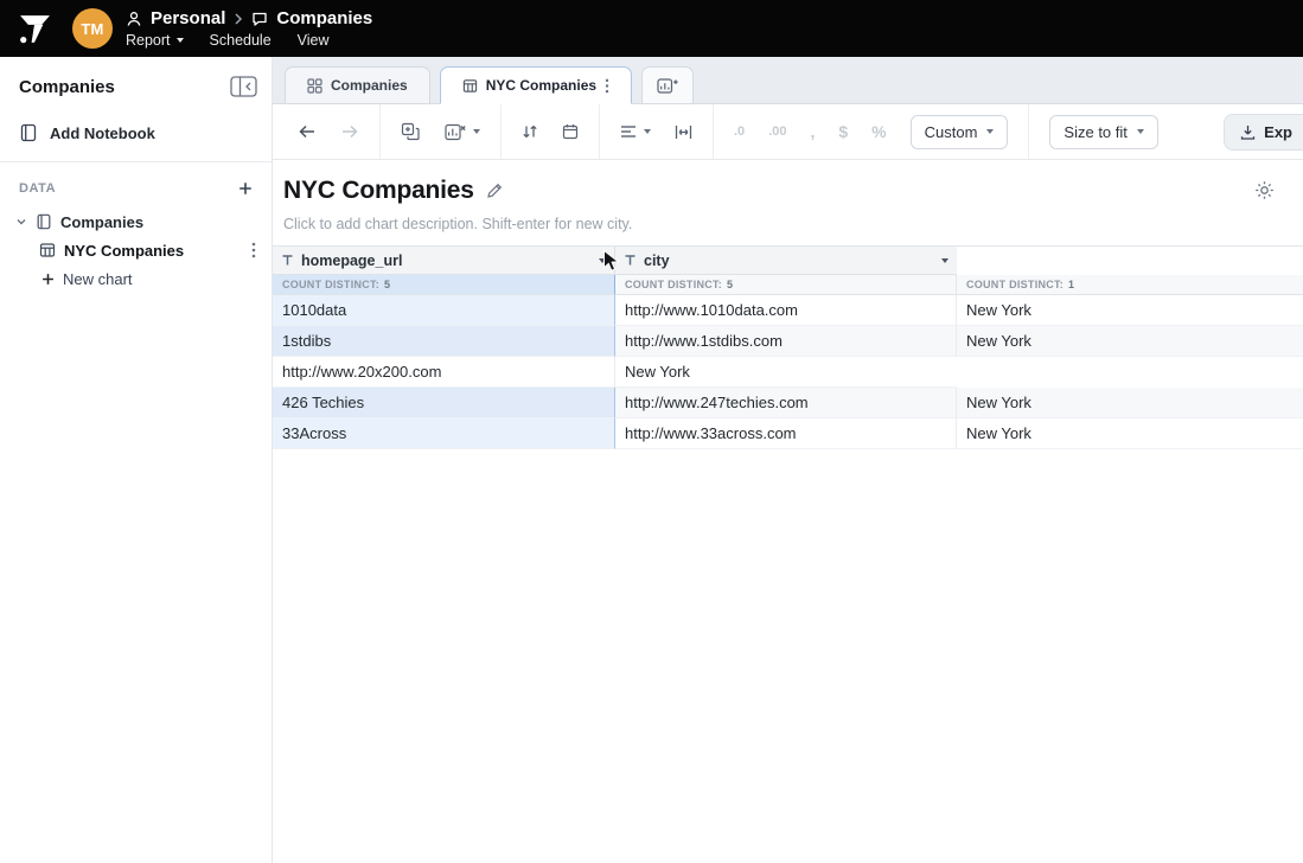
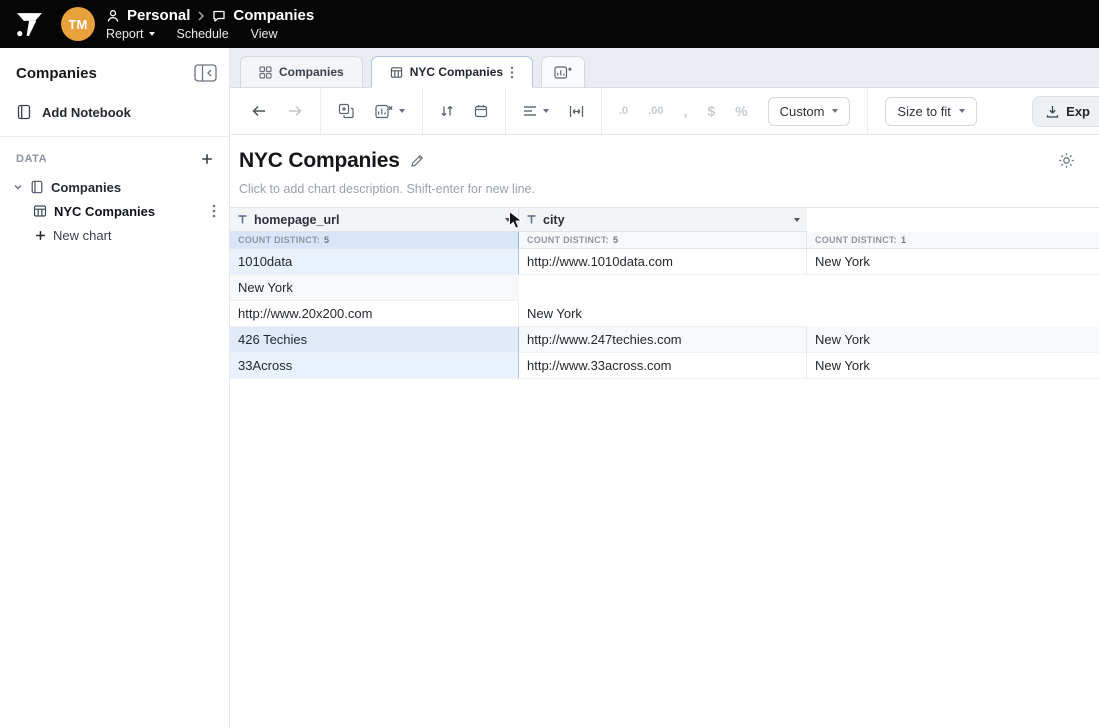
  TM
  Personal
  Companies
  Report
  Schedule
  View
  Companies
  Add Notebook
  DATA
  Companies
  NYC Companies
  New chart
  Companies
  NYC Companies
  .0
  .00
  ,
  $
  %
  Custom
  Size to fit
  Exp
  NYC Companies
- Click to add chart description. Shift-enter for new city.
+ Click to add chart description. Shift-enter for new line.
  homepage_url
  city
  COUNT DISTINCT:
  5
  COUNT DISTINCT:
  5
  COUNT DISTINCT:
  1
  1010data
  http://www.1010data.com
  New York
- 1stdibs
- http://www.1stdibs.com
  New York
  http://www.20x200.com
  New York
  426 Techies
  http://www.247techies.com
  New York
  33Across
  http://www.33across.com
  New York
